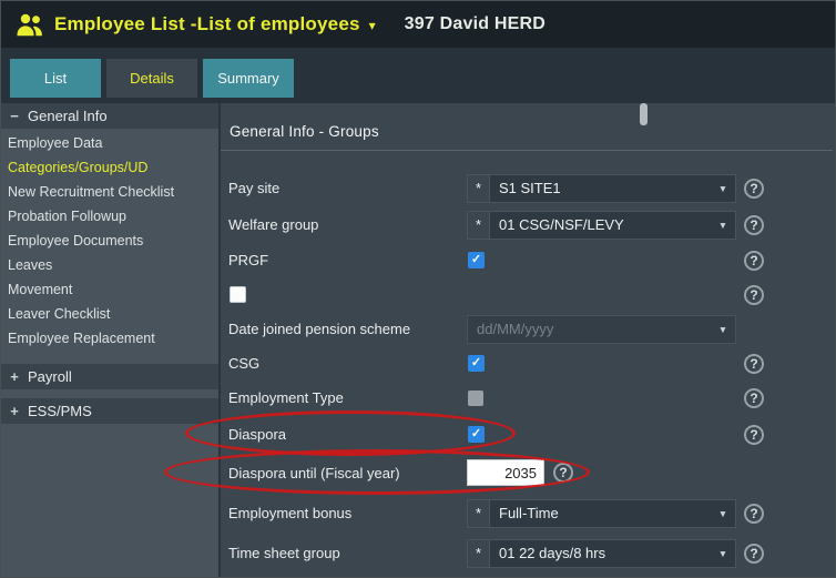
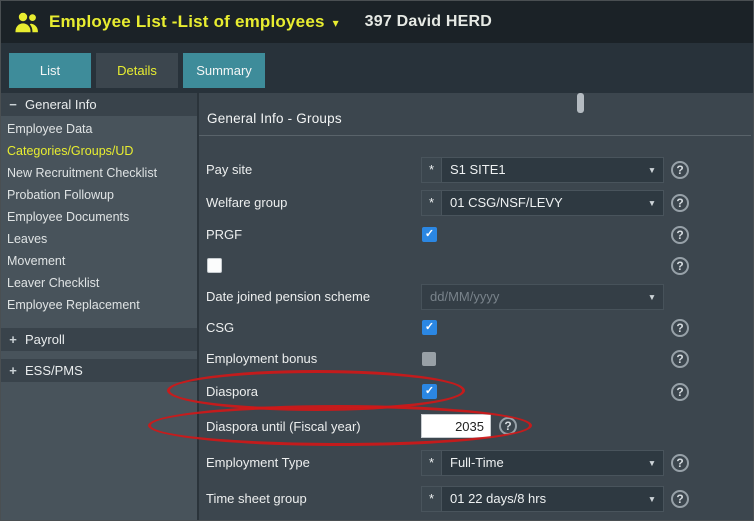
  Employee List -List of employees
  ▾
  397 David HERD
  List
  Details
  Summary
  −
  General Info
  Employee Data
  Categories/Groups/UD
  New Recruitment Checklist
  Probation Followup
  Employee Documents
  Leaves
  Movement
  Leaver Checklist
  Employee Replacement
  +
  Payroll
  +
  ESS/PMS
  General Info - Groups
  Pay site
  *
  S1 SITE1
  ▼
  ?
  Welfare group
  *
  01 CSG/NSF/LEVY
  ▼
  ?
  PRGF
  ✓
  ?
  ?
  Date joined pension scheme
  dd/MM/yyyy
  ▼
  CSG
  ✓
  ?
- Employment Type
+ Employment bonus
  ?
  Diaspora
  ✓
  ?
  Diaspora until (Fiscal year)
  2035
  ?
- Employment bonus
+ Employment Type
  *
  Full-Time
  ▼
  ?
  Time sheet group
  *
  01 22 days/8 hrs
  ▼
  ?
